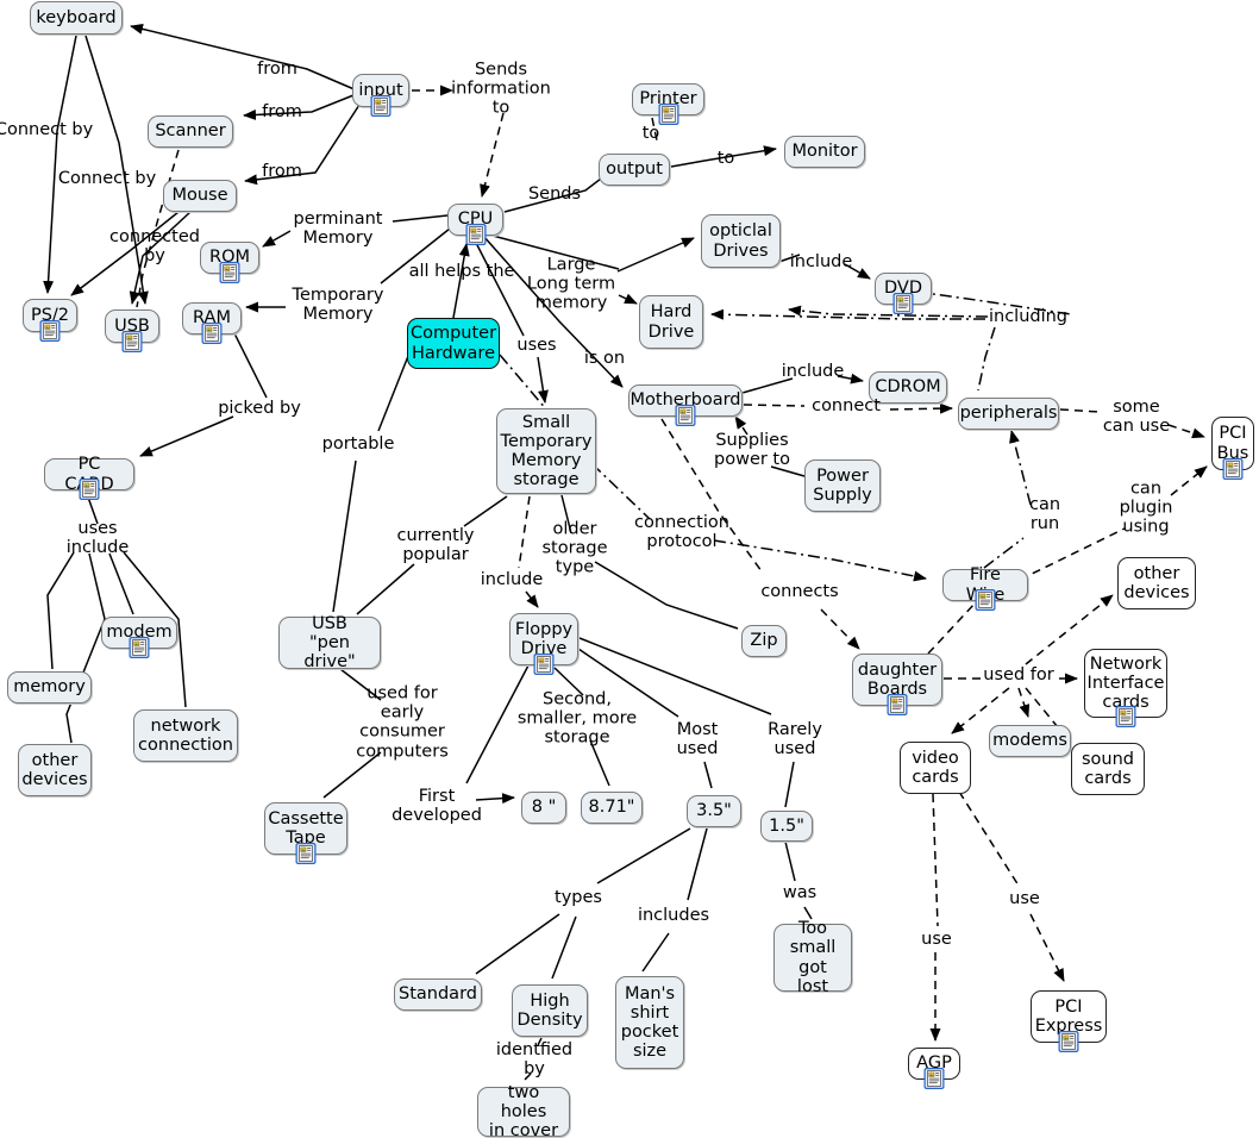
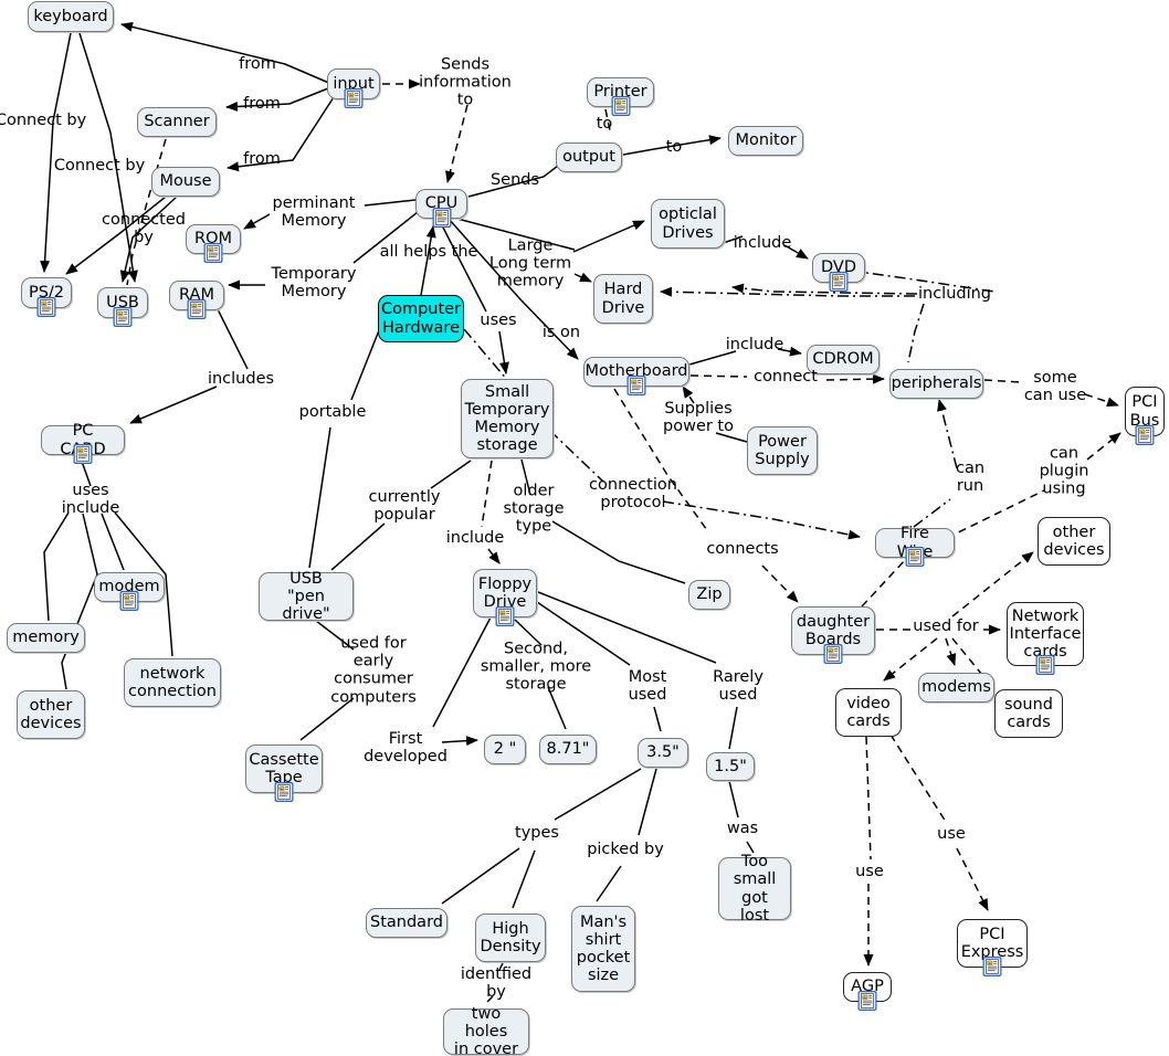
  keyboard
  input
  Scanner
  Mouse
  PS/2
  USB
  ROM
  RAM
  CPU
  Printer
  output
  Monitor
  opticlal
  Drives
  DVD
  Hard
  Drive
  CDROM
  Computer
  Hardware
  Motherboard
  peripherals
  PCI
  Bus
  Power
  Supply
  Small
  Temporary
  Memory
  storage
  Fire We
  other
  devices
  modem
  USB
  "pen drive"
  Floppy
  Drive
  Zip
  daughter
  Boards
  Network
  Interface
  cards
  memory
  modems
  network
  connection
  sound
  cards
  video
  cards
  other
  devices
- 8 "
+ 2 "
  8.71"
  3.5"
  1.5"
  Cassette
  Tape
  Too
  small
  got lost
  AGP
  PCI
  Express
  Standard
  High
  Density
  Man's
  shirt
  pocket
  size
  two holes
  in cover
  from
  Connect by
  from
  Connect by
  from
  connected
  by
  Sends
  information
  to
  to
  to
  perminant
  Memory
  Sends
  Temporary
  Memory
  Large
  Long term
  memory
  all helps the
  uses
  is on
  include
  including
  include
  connect
  some
  can use
  Supplies
  power to
- picked by
+ includes
  portable
  connection
  protocol
  can
  run
  can
  plugin
  using
  uses
  include
  currently
  popular
  older
  storage
  type
  include
  connects
  used for
  used for
  early
  consumer
  computers
  Second,
  smaller, more
  storage
  Most
  used
  Rarely
  used
  First
  developed
  use
  use
  was
  types
- includes
+ picked by
  identfied
  by
